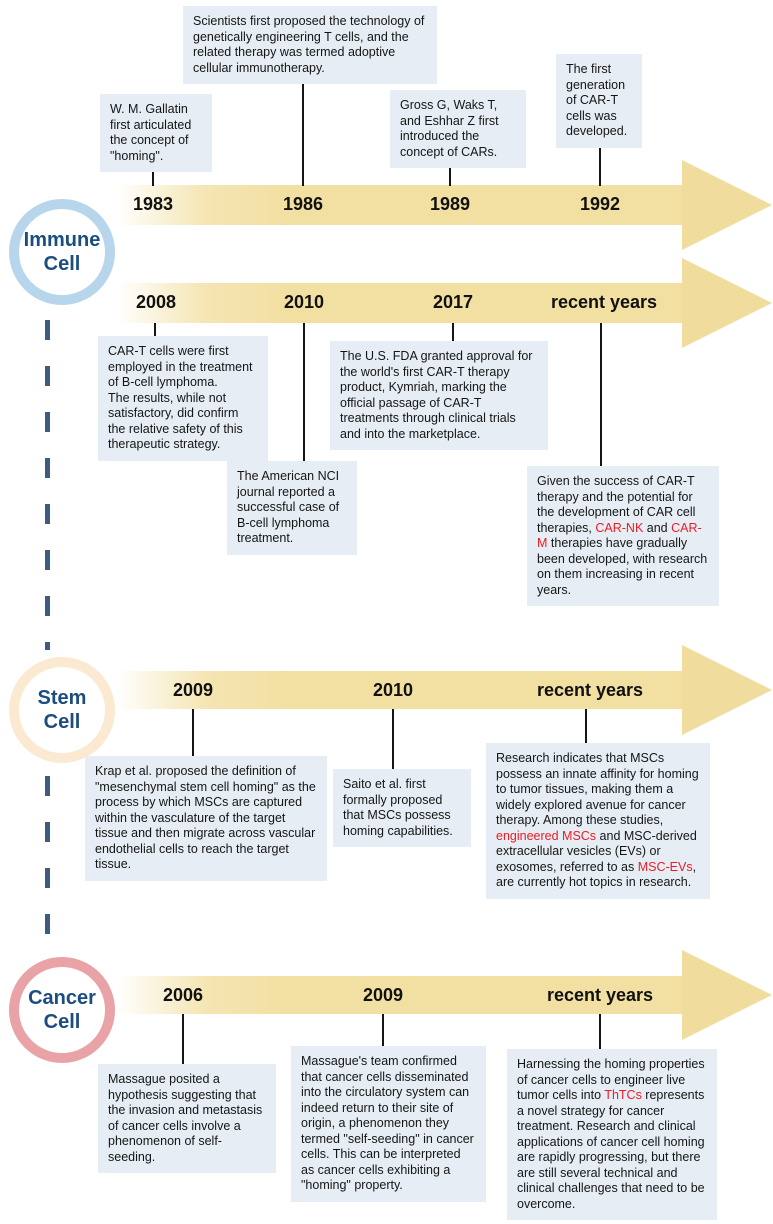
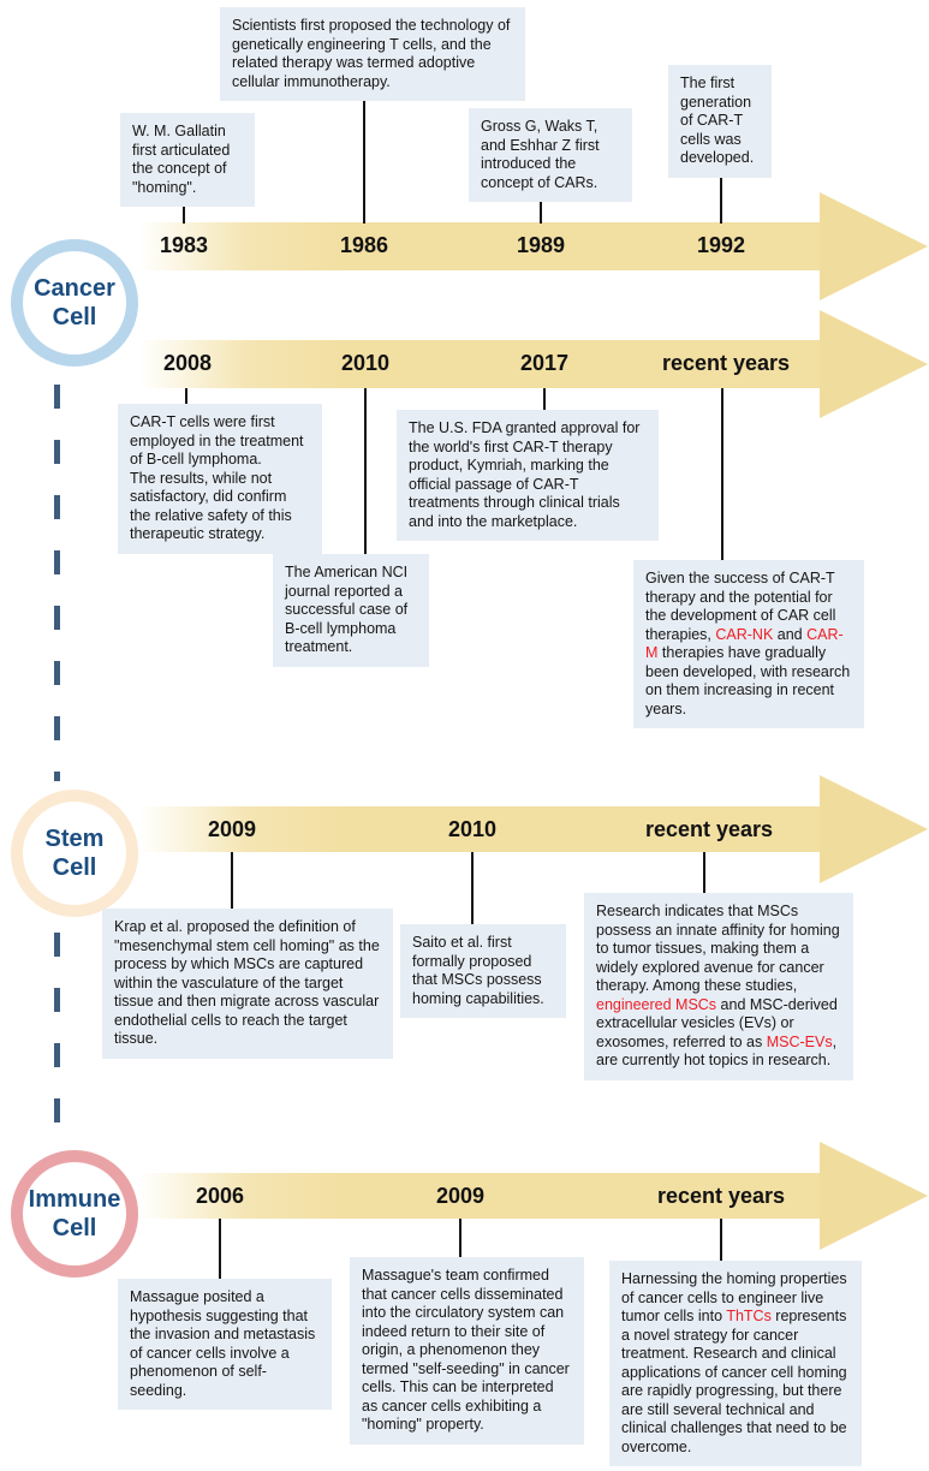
- Immune
+ Cancer
  Cell
  Stem
  Cell
- Cancer
+ Immune
  Cell
  1983
  1986
  1989
  1992
  Scientists first proposed the technology of genetically engineering T cells, and the related therapy was termed adoptive cellular immunotherapy.
  W. M. Gallatin first articulated the concept of "homing".
  Gross G, Waks T, and Eshhar Z first introduced the concept of CARs.
  The first generation of CAR-T cells was developed.
  2008
  2010
  2017
  recent years
  CAR-T cells were first employed in the treatment of B-cell lymphoma.
  The results, while not satisfactory, did confirm the relative safety of this therapeutic strategy.
  The U.S. FDA granted approval for the world's first CAR-T therapy product, Kymriah, marking the official passage of CAR-T treatments through clinical trials and into the marketplace.
  The American NCI journal reported a successful case of B-cell lymphoma treatment.
  Given the success of CAR-T therapy and the potential for the development of CAR cell therapies, CAR-NK and CAR-M therapies have gradually been developed, with research on them increasing in recent years.
  2009
  2010
  recent years
  Krap et al. proposed the definition of "mesenchymal stem cell homing" as the process by which MSCs are captured within the vasculature of the target tissue and then migrate across vascular endothelial cells to reach the target tissue.
  Saito et al. first formally proposed that MSCs possess homing capabilities.
  Research indicates that MSCs possess an innate affinity for homing to tumor tissues, making them a widely explored avenue for cancer therapy. Among these studies, engineered MSCs and MSC-derived extracellular vesicles (EVs) or exosomes, referred to as MSC-EVs, are currently hot topics in research.
  2006
  2009
  recent years
  Massague posited a hypothesis suggesting that the invasion and metastasis of cancer cells involve a phenomenon of self-seeding.
  Massague's team confirmed that cancer cells disseminated into the circulatory system can indeed return to their site of origin, a phenomenon they termed "self-seeding" in cancer cells. This can be interpreted as cancer cells exhibiting a "homing" property.
  Harnessing the homing properties of cancer cells to engineer live tumor cells into ThTCs represents a novel strategy for cancer treatment. Research and clinical applications of cancer cell homing are rapidly progressing, but there are still several technical and clinical challenges that need to be overcome.
